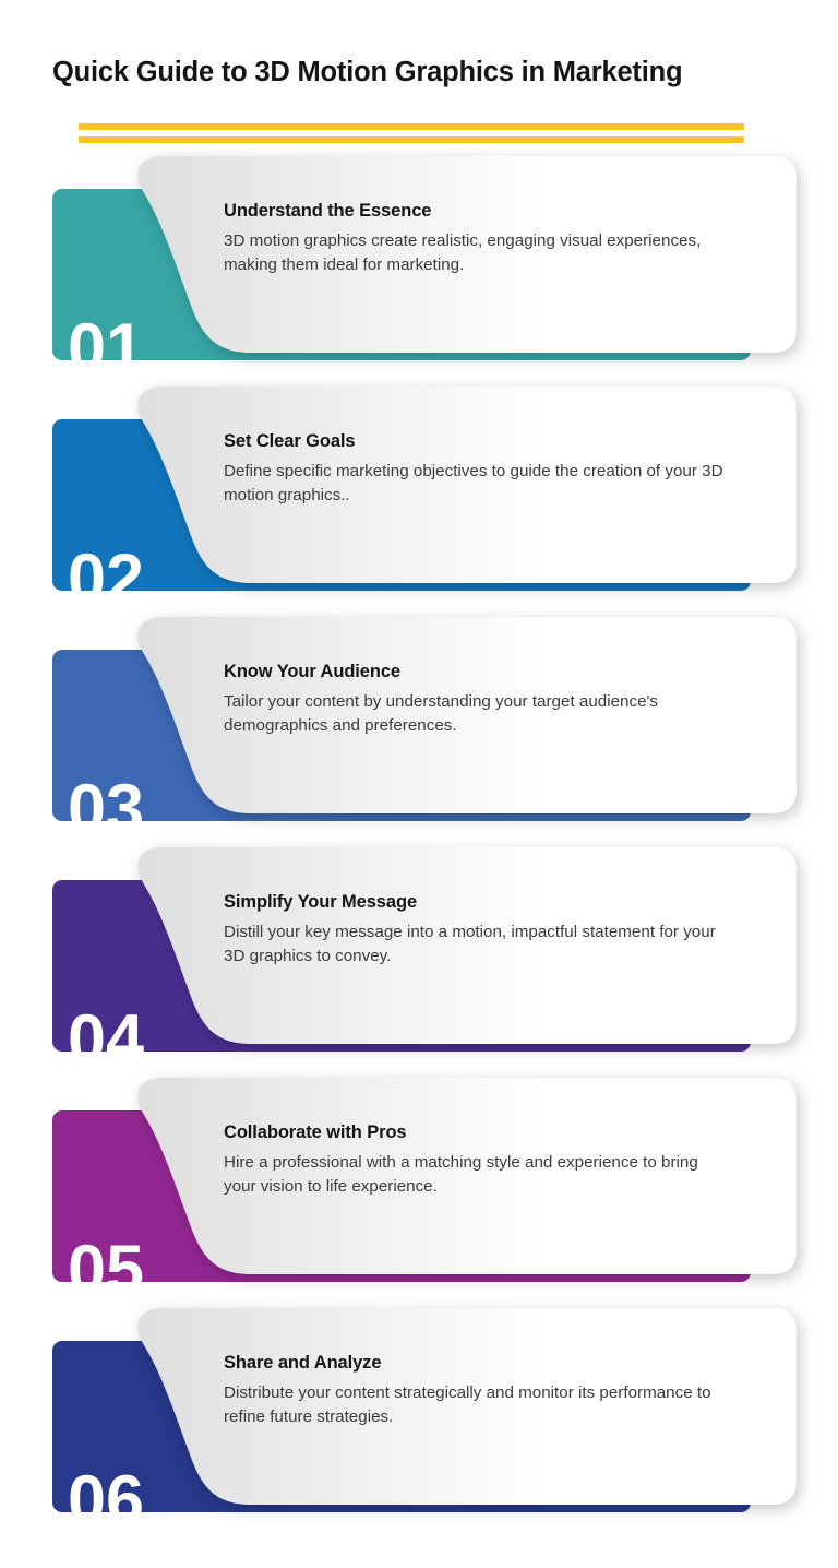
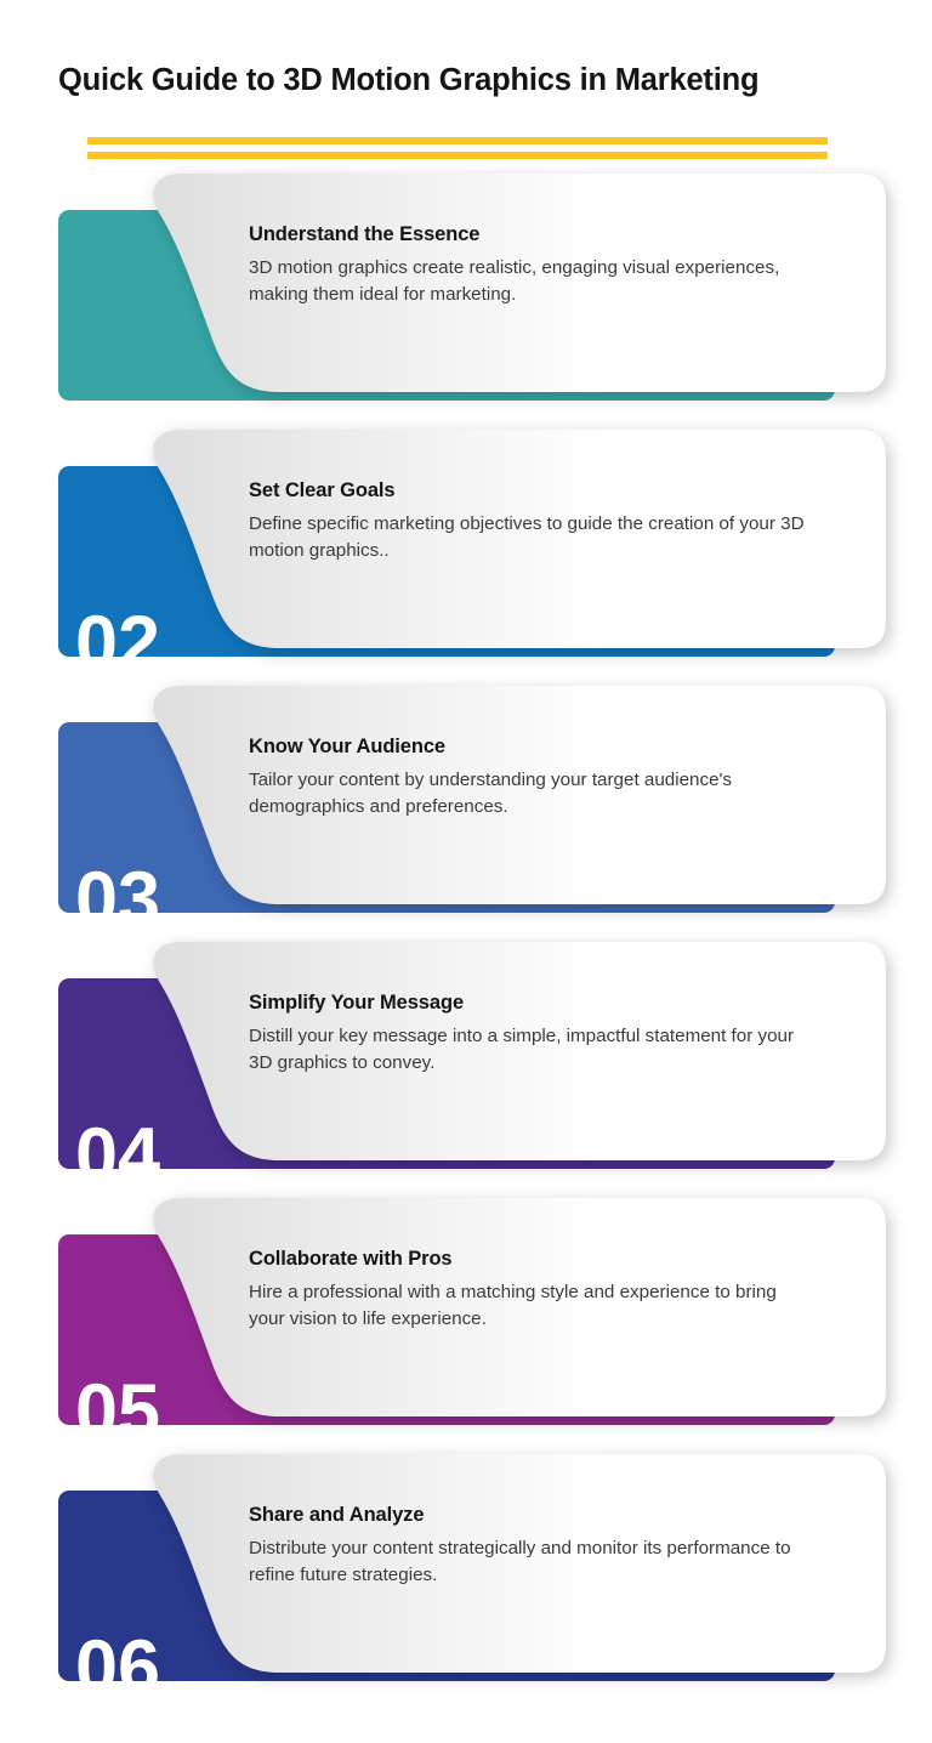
  Quick Guide to 3D Motion Graphics in Marketing
- 01
  Understand the Essence
  3D motion graphics create realistic, engaging visual experiences, making them ideal for marketing.
  02
  Set Clear Goals
  Define specific marketing objectives to guide the creation of your 3D motion graphics..
  03
  Know Your Audience
  Tailor your content by understanding your target audience's demographics and preferences.
  04
  Simplify Your Message
- Distill your key message into a motion, impactful statement for your 3D graphics to convey.
+ Distill your key message into a simple, impactful statement for your 3D graphics to convey.
  05
  Collaborate with Pros
  Hire a professional with a matching style and experience to bring your vision to life experience.
  06
  Share and Analyze
  Distribute your content strategically and monitor its performance to refine future strategies.
